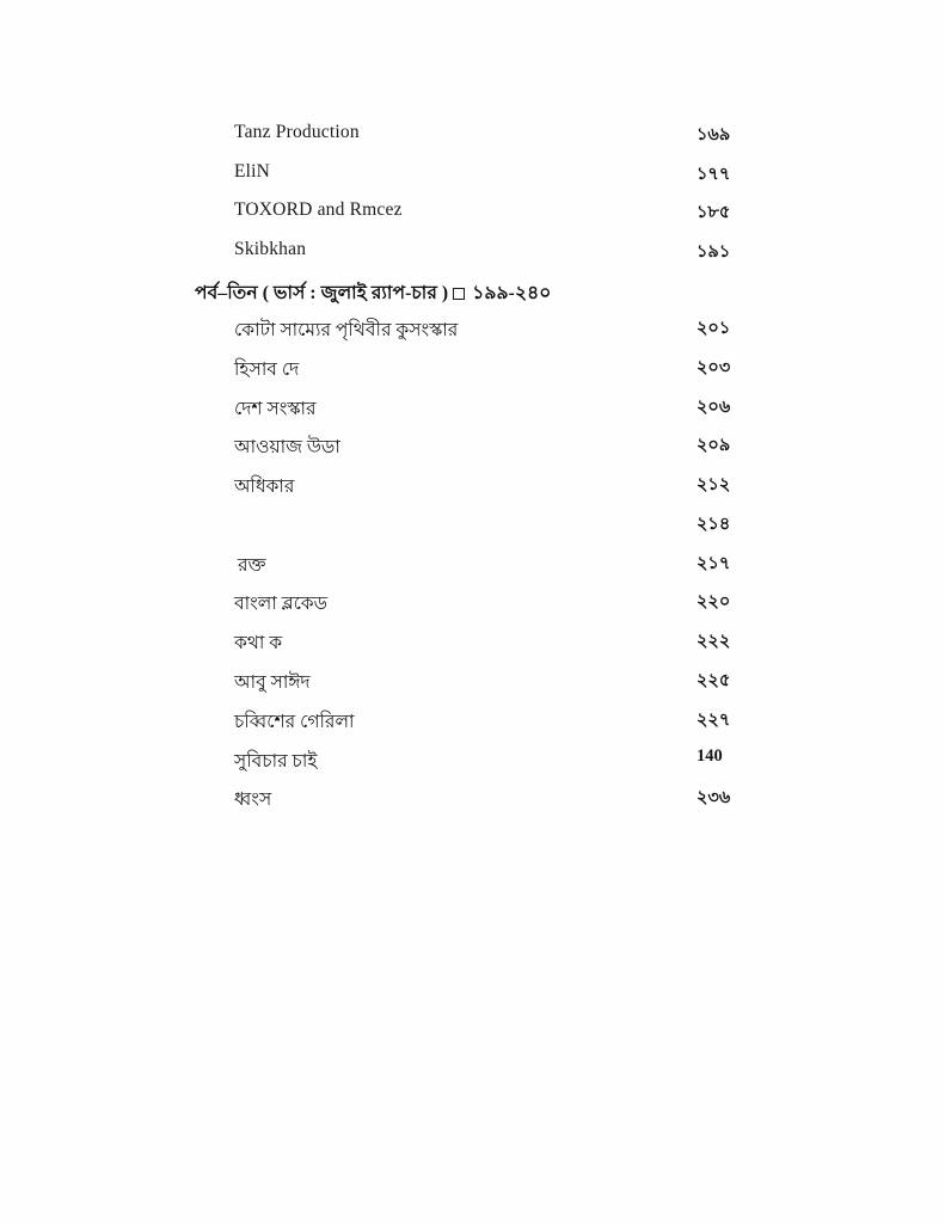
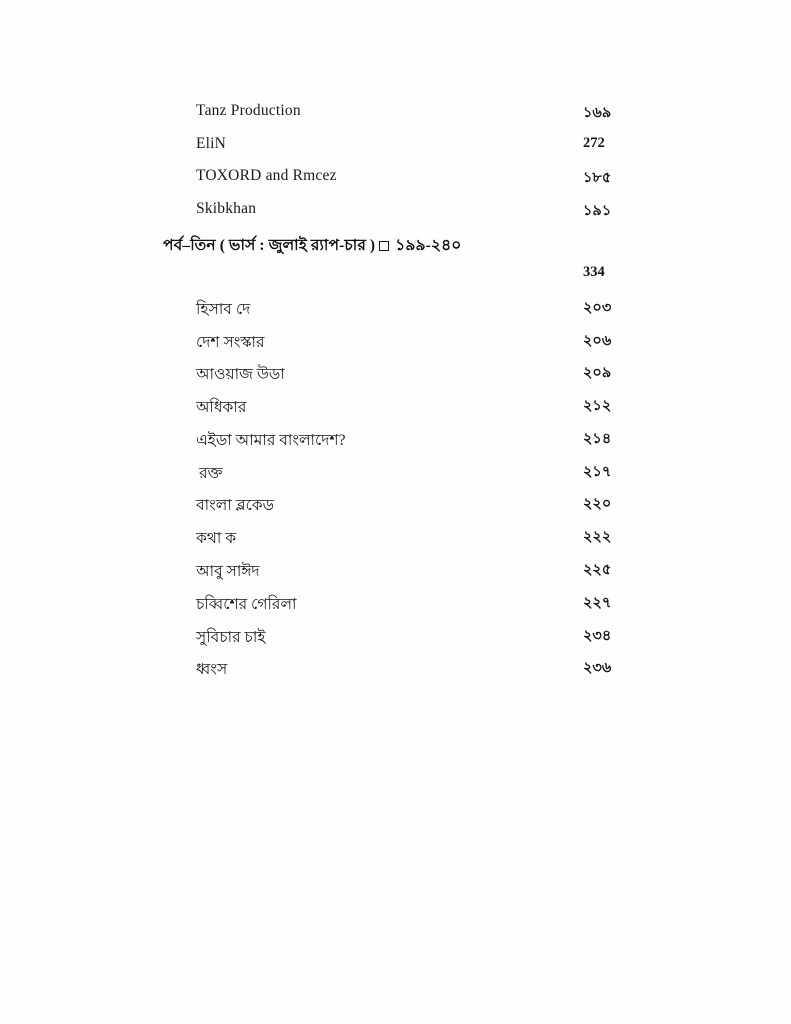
  Tanz Production
  ১৬৯
  EliN
- ১৭৭
+ 272
  TOXORD and Rmcez
  ১৮৫
  Skibkhan
  ১৯১
  পর্ব–তিন ( ভার্স : জুলাই র‍্যাপ-চার ) ১৯৯-২৪০
- কোটা সাম্যের পৃথিবীর কুসংস্কার
- ২০১
+ 334
  হিসাব দে
  ২০৩
  দেশ সংস্কার
  ২০৬
  আওয়াজ উডা
  ২০৯
  অধিকার
  ২১২
+ এইডা আমার বাংলাদেশ?
  ২১৪
  রক্ত
  ২১৭
  বাংলা ব্লকেড
  ২২০
  কথা ক
  ২২২
  আবু সাঈদ
  ২২৫
  চব্বিশের গেরিলা
  ২২৭
  সুবিচার চাই
- 140
+ ২৩৪
  ধ্বংস
  ২৩৬
